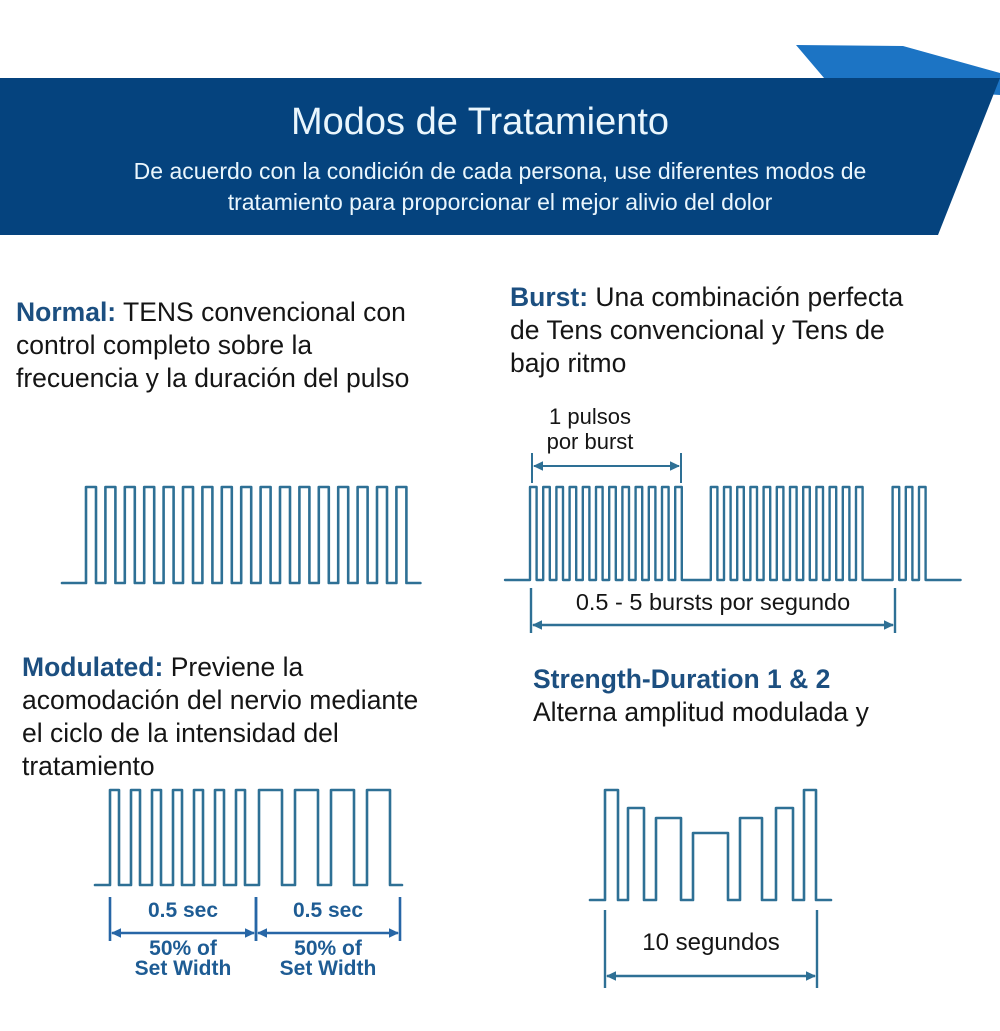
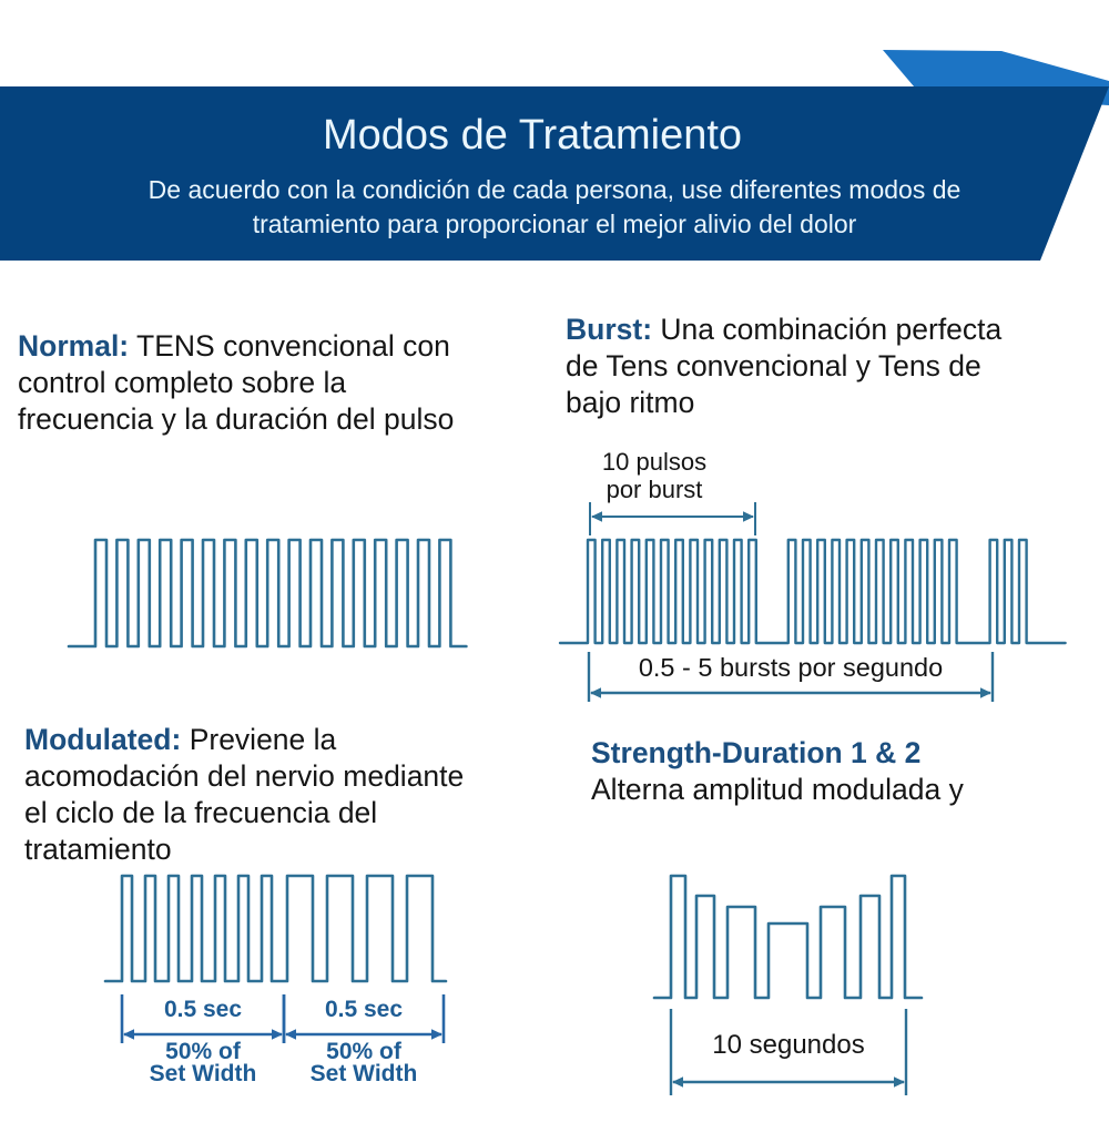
  Modos de Tratamiento
  De acuerdo con la condición de cada persona, use diferentes modos de
  tratamiento para proporcionar el mejor alivio del dolor
  Normal: TENS convencional con
  control completo sobre la
  frecuencia y la duración del pulso
  Burst: Una combinación perfecta
  de Tens convencional y Tens de
  bajo ritmo
  Modulated: Previene la
  acomodación del nervio mediante
- el ciclo de la intensidad del
+ el ciclo de la frecuencia del
  tratamiento
  Strength-Duration 1 & 2
  Alterna amplitud modulada y
- 1 pulsos
+ 10 pulsos
  por burst
  0.5 - 5 bursts por segundo
  10 segundos
  0.5 sec
  50% of
  Set Width
  0.5 sec
  50% of
  Set Width
